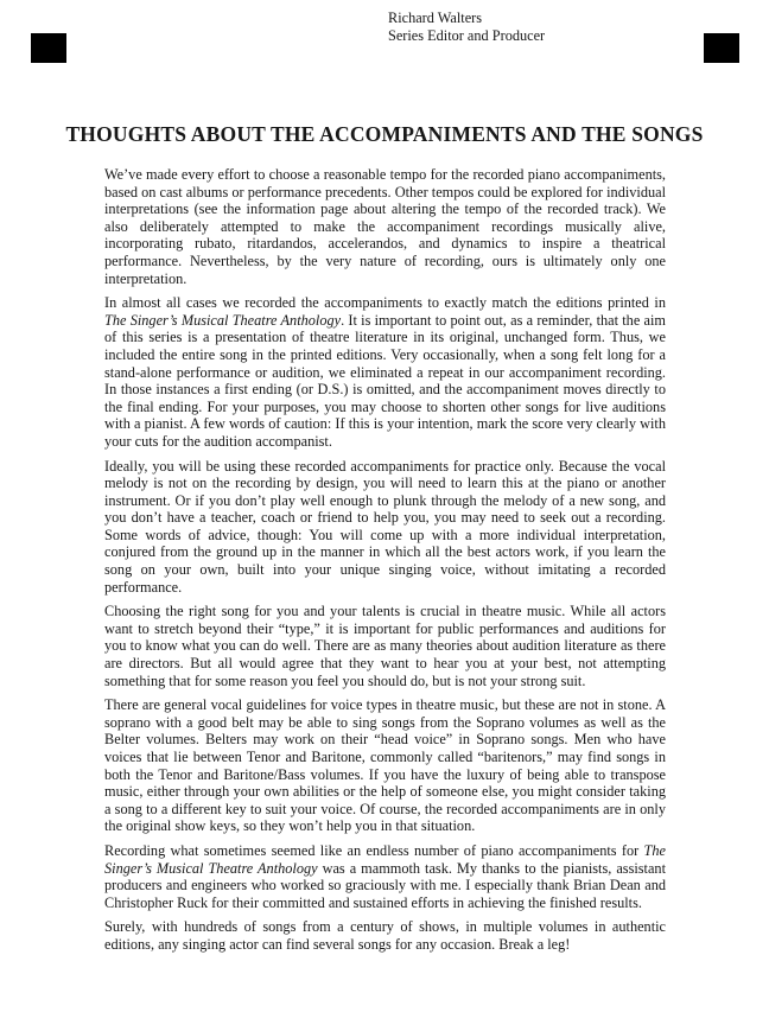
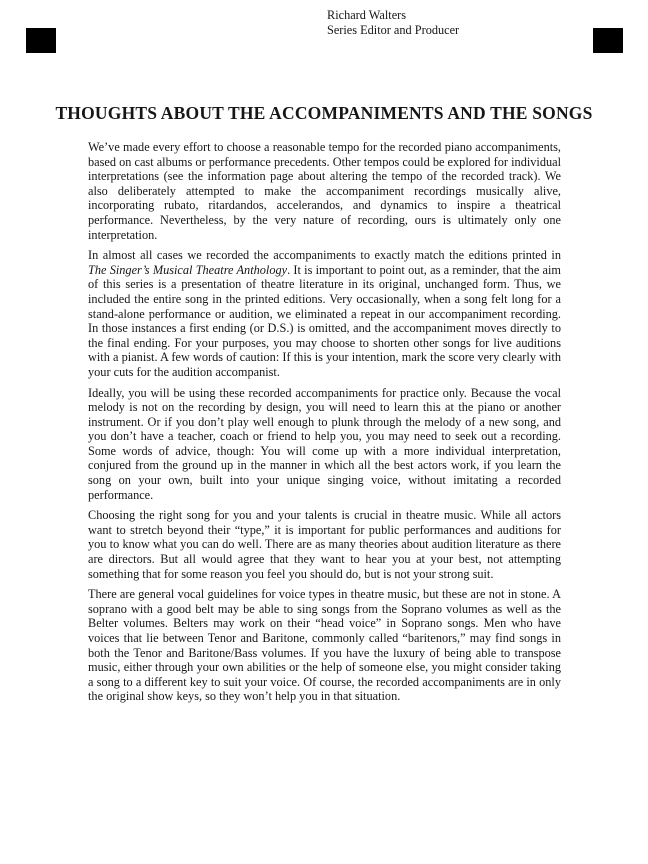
  THOUGHTS ABOUT THE ACCOMPANIMENTS AND THE SONGS
  We’ve made every effort to choose a reasonable tempo for the recorded piano accompaniments, based on cast albums or performance precedents. Other tempos could be explored for individual interpretations (see the information page about altering the tempo of the recorded track). We also deliberately attempted to make the accompaniment recordings musically alive, incorporating rubato, ritardandos, accelerandos, and dynamics to inspire a theatrical performance. Nevertheless, by the very nature of recording, ours is ultimately only one interpretation.
  In almost all cases we recorded the accompaniments to exactly match the editions printed in The Singer’s Musical Theatre Anthology. It is important to point out, as a reminder, that the aim of this series is a presentation of theatre literature in its original, unchanged form. Thus, we included the entire song in the printed editions. Very occasionally, when a song felt long for a stand-alone performance or audition, we eliminated a repeat in our accompaniment recording. In those instances a first ending (or D.S.) is omitted, and the accompaniment moves directly to the final ending. For your purposes, you may choose to shorten other songs for live auditions with a pianist. A few words of caution: If this is your intention, mark the score very clearly with your cuts for the audition accompanist.
  Ideally, you will be using these recorded accompaniments for practice only. Because the vocal melody is not on the recording by design, you will need to learn this at the piano or another instrument. Or if you don’t play well enough to plunk through the melody of a new song, and you don’t have a teacher, coach or friend to help you, you may need to seek out a recording. Some words of advice, though: You will come up with a more individual interpretation, conjured from the ground up in the manner in which all the best actors work, if you learn the song on your own, built into your unique singing voice, without imitating a recorded performance.
  Choosing the right song for you and your talents is crucial in theatre music. While all actors want to stretch beyond their “type,” it is important for public performances and auditions for you to know what you can do well. There are as many theories about audition literature as there are directors. But all would agree that they want to hear you at your best, not attempting something that for some reason you feel you should do, but is not your strong suit.
  There are general vocal guidelines for voice types in theatre music, but these are not in stone. A soprano with a good belt may be able to sing songs from the Soprano volumes as well as the Belter volumes. Belters may work on their “head voice” in Soprano songs. Men who have voices that lie between Tenor and Baritone, commonly called “baritenors,” may find songs in both the Tenor and Baritone/Bass volumes. If you have the luxury of being able to transpose music, either through your own abilities or the help of someone else, you might consider taking a song to a different key to suit your voice. Of course, the recorded accompaniments are in only the original show keys, so they won’t help you in that situation.
- Recording what sometimes seemed like an endless number of piano accompaniments for The Singer’s Musical Theatre Anthology was a mammoth task. My thanks to the pianists, assistant producers and engineers who worked so graciously with me. I especially thank Brian Dean and Christopher Ruck for their committed and sustained efforts in achieving the finished results.
- Surely, with hundreds of songs from a century of shows, in multiple volumes in authentic editions, any singing actor can find several songs for any occasion. Break a leg!
  Richard Walters
  Series Editor and Producer
